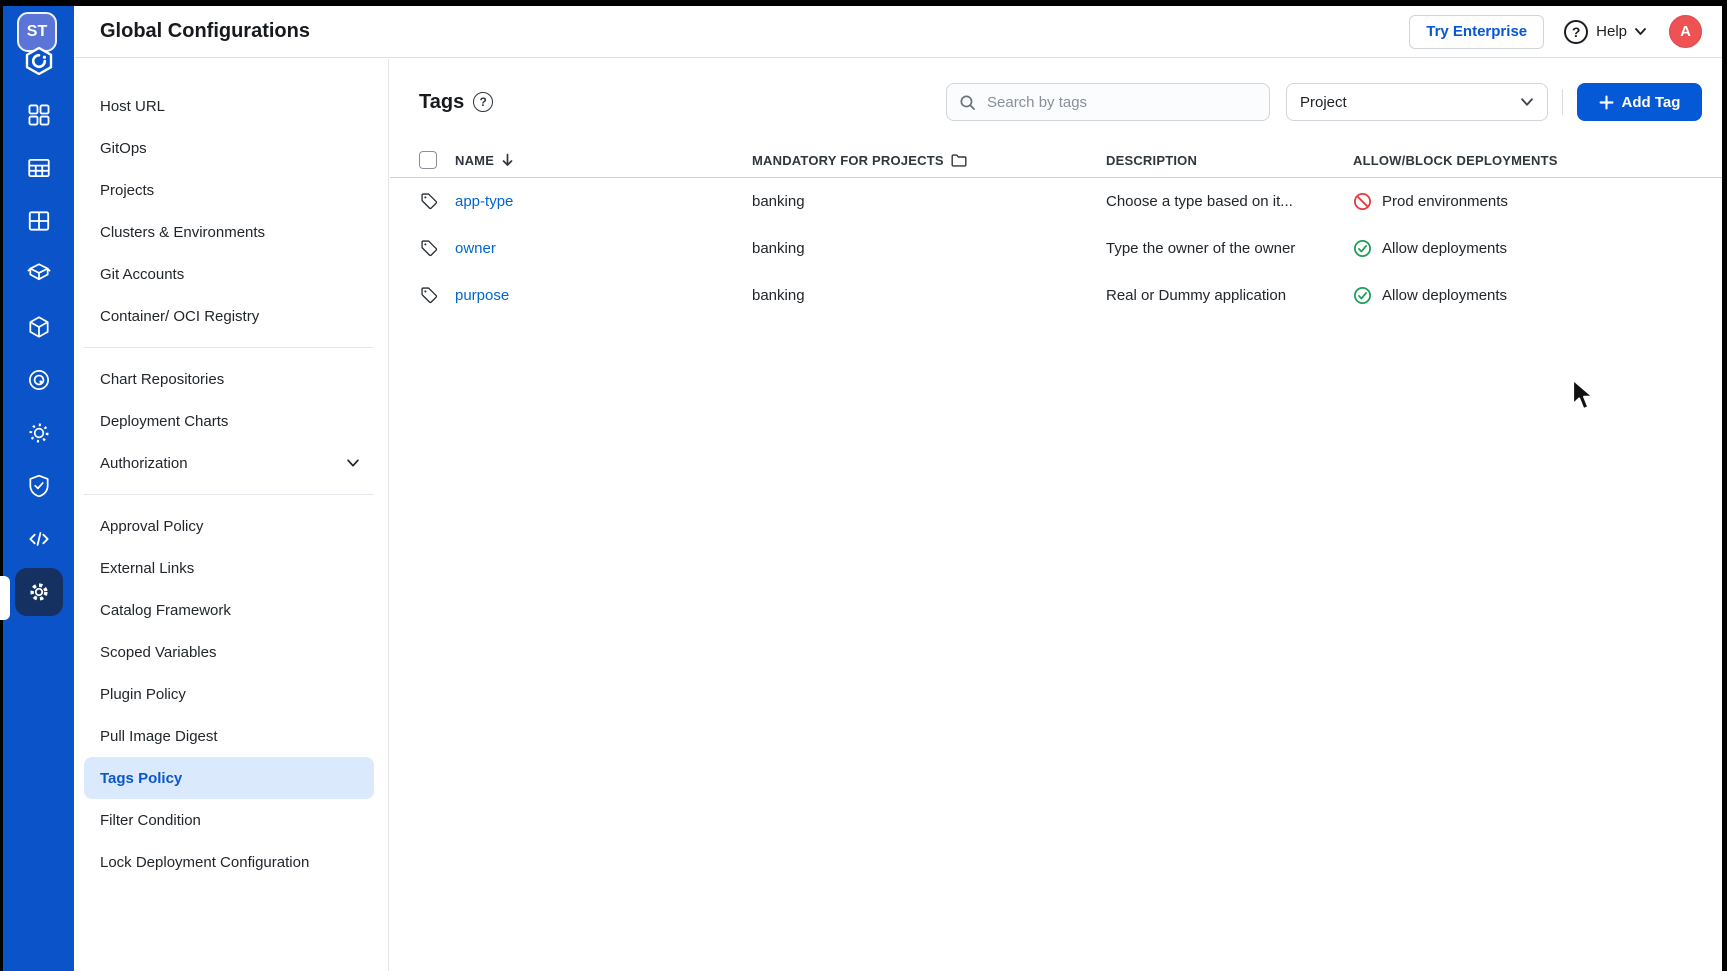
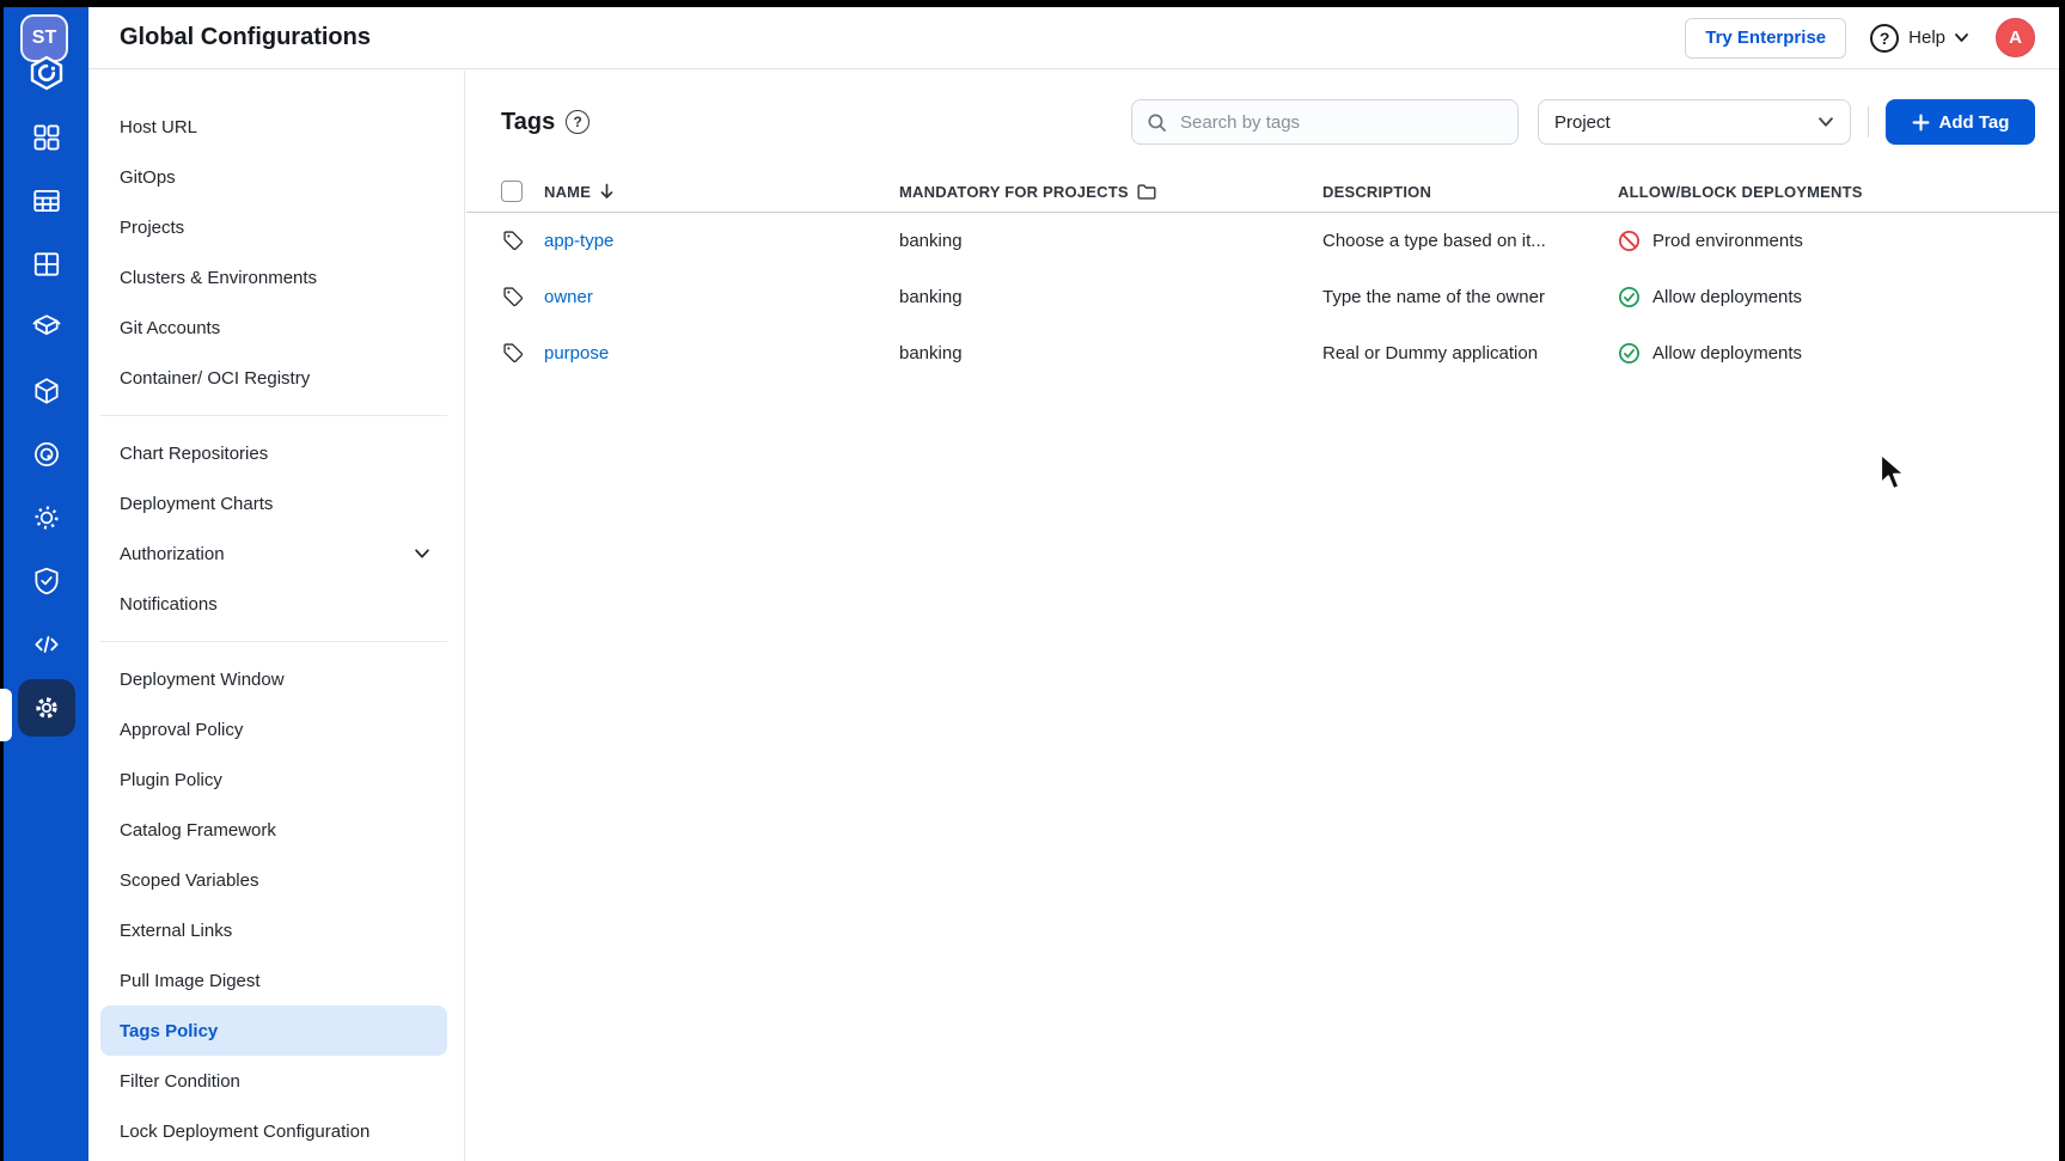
  ST
  Global Configurations
  Try Enterprise
  ?
  Help
  A
  Host URL
  GitOps
  Projects
  Clusters & Environments
  Git Accounts
  Container/ OCI Registry
  Chart Repositories
  Deployment Charts
  Authorization
+ Notifications
+ Deployment Window
  Approval Policy
- External Links
+ Plugin Policy
  Catalog Framework
  Scoped Variables
- Plugin Policy
+ External Links
  Pull Image Digest
  Tags Policy
  Filter Condition
  Lock Deployment Configuration
  Tags
  ?
  Search by tags
  Project
  Add Tag
  NAME
  MANDATORY FOR PROJECTS
  DESCRIPTION
  ALLOW/BLOCK DEPLOYMENTS
  app-type
  banking
  Choose a type based on it...
  Prod environments
  owner
  banking
- Type the owner of the owner
+ Type the name of the owner
  Allow deployments
  purpose
  banking
  Real or Dummy application
  Allow deployments
